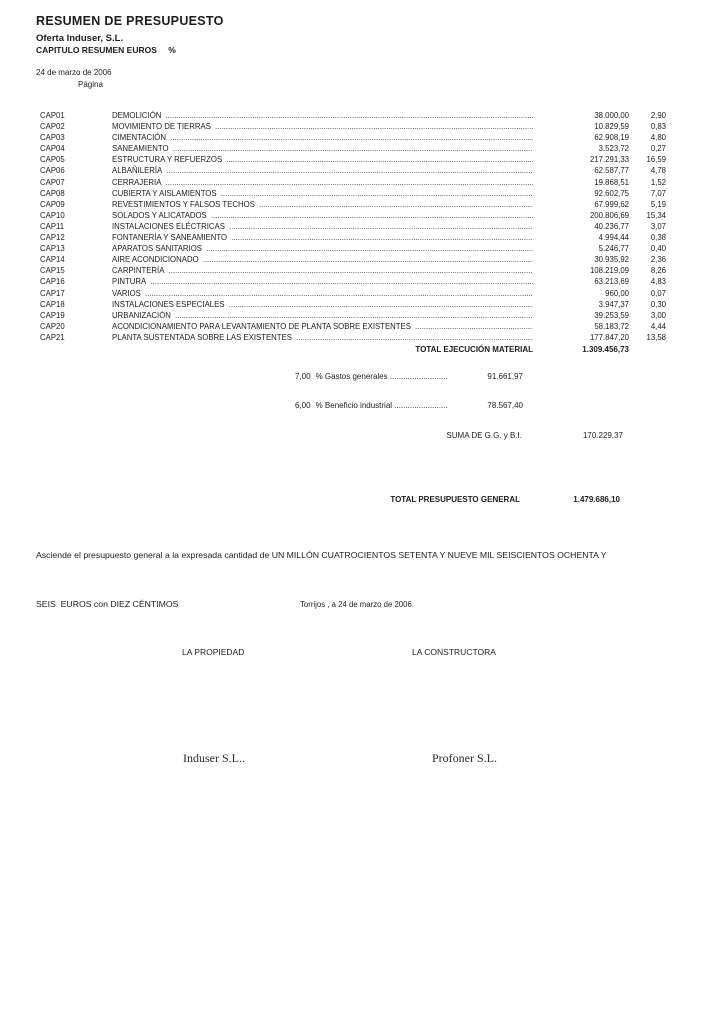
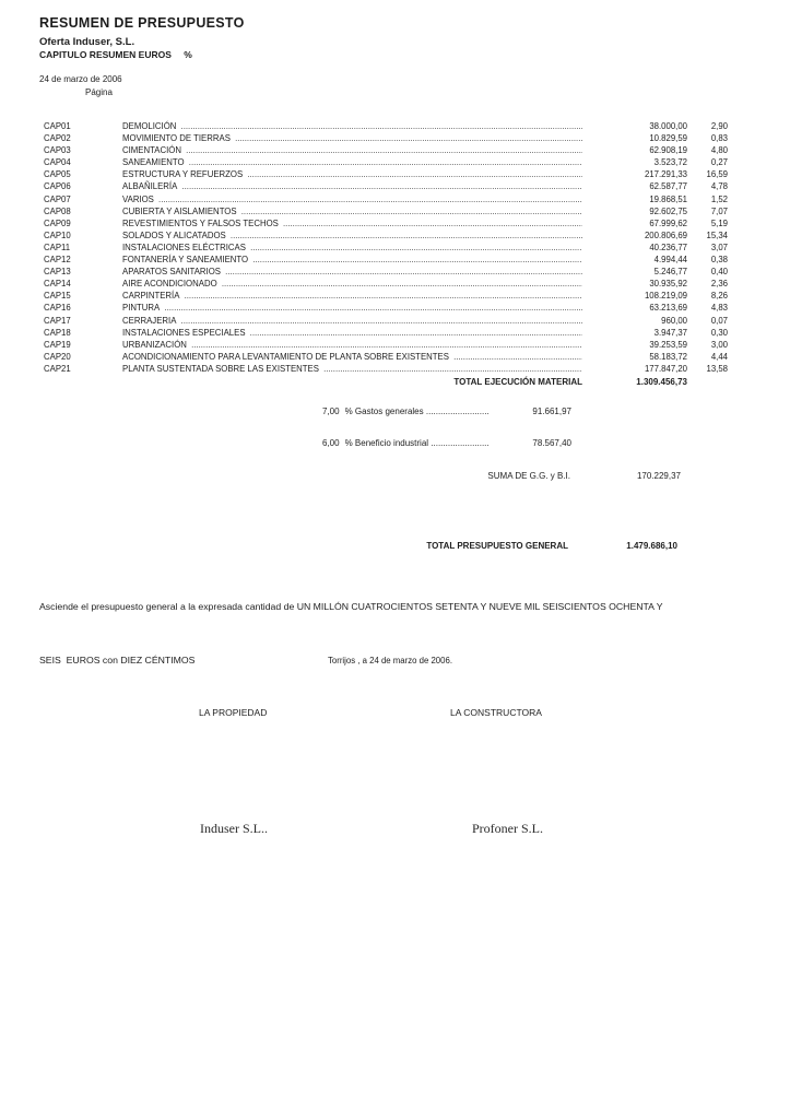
  RESUMEN DE PRESUPUESTO
  Oferta Induser, S.L.
  CAPITULO RESUMEN EUROS %
  24 de marzo de 2006
  Página
  CAP01
  DEMOLICIÓN
  38.000,00
  2,90
  CAP02
  MOVIMIENTO DE TIERRAS
  10.829,59
  0,83
  CAP03
  CIMENTACIÓN
  62.908,19
  4,80
  CAP04
  SANEAMIENTO
  3.523,72
  0,27
  CAP05
  ESTRUCTURA Y REFUERZOS
  217.291,33
  16,59
  CAP06
  ALBAÑILERÍA
  62.587,77
  4,78
  CAP07
- CERRAJERIA
+ VARIOS
  19.868,51
  1,52
  CAP08
  CUBIERTA Y AISLAMIENTOS
  92.602,75
  7,07
  CAP09
  REVESTIMIENTOS Y FALSOS TECHOS
  67.999,62
  5,19
  CAP10
  SOLADOS Y ALICATADOS
  200.806,69
  15,34
  CAP11
  INSTALACIONES ELÉCTRICAS
  40.236,77
  3,07
  CAP12
  FONTANERÍA Y SANEAMIENTO
  4.994,44
  0,38
  CAP13
  APARATOS SANITARIOS
  5.246,77
  0,40
  CAP14
  AIRE ACONDICIONADO
  30.935,92
  2,36
  CAP15
  CARPINTERÍA
  108.219,09
  8,26
  CAP16
  PINTURA
  63.213,69
  4,83
  CAP17
- VARIOS
+ CERRAJERIA
  960,00
  0,07
  CAP18
  INSTALACIONES ESPECIALES
  3.947,37
  0,30
  CAP19
  URBANIZACIÓN
  39.253,59
  3,00
  CAP20
  ACONDICIONAMIENTO PARA LEVANTAMIENTO DE PLANTA SOBRE EXISTENTES
  58.183,72
  4,44
  CAP21
  PLANTA SUSTENTADA SOBRE LAS EXISTENTES
  177.847,20
  13,58
  TOTAL EJECUCIÓN MATERIAL
  1.309.456,73
  7,00
  % Gastos generales
  91.661,97
  6,00
  % Beneficio industrial
  78.567,40
  SUMA DE G.G. y B.I.
  170.229,37
  TOTAL PRESUPUESTO GENERAL
  1.479.686,10
  Asciende el presupuesto general a la expresada cantidad de UN MILLÓN CUATROCIENTOS SETENTA Y NUEVE MIL SEISCIENTOS OCHENTA Y
  SEIS EUROS con DIEZ CÉNTIMOS
  Torrijos , a 24 de marzo de 2006.
  LA PROPIEDAD
  LA CONSTRUCTORA
  Induser S.L..
  Profoner S.L.
